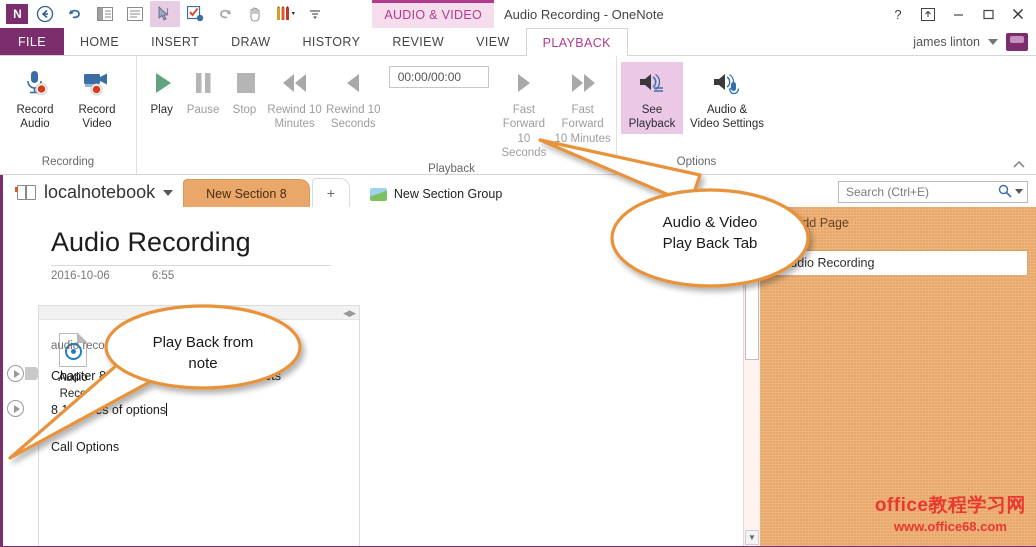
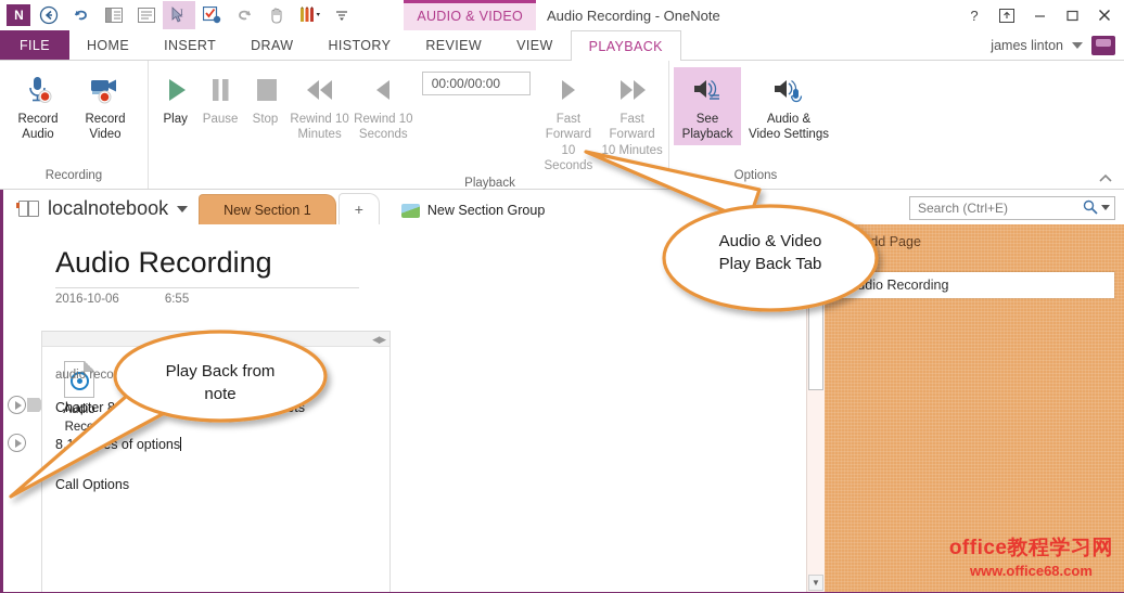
  N
  I
  AUDIO & VIDEO
  Audio Recording - OneNote
  ?
  FILE
  HOME
  INSERT
  DRAW
  HISTORY
  REVIEW
  VIEW
  PLAYBACK
  james linton
  Record
  Audio
  Record
  Video
  Recording
  Play
  Pause
  Stop
  Rewind 10
  Minutes
  Rewind 10
  Seconds
  00:00/00:00
  Fast Forward
  10 Seconds
  Fast Forward
  10 Minutes
  Playback
  See
  Playback
  Audio &
  Video Settings
  Options
  localnotebook
- New Section 8
+ New Section 1
  +
  New Section Group
  Search (Ctrl+E)
  Audio Recording
  2016-10-06
  6:55
  ◀▶
  Audio
  Rec
  Call Options
  ▼
  Audio & Video
  Play Back Tab
  Play Back from
  note
  office教程学习网
  www.office68.com
